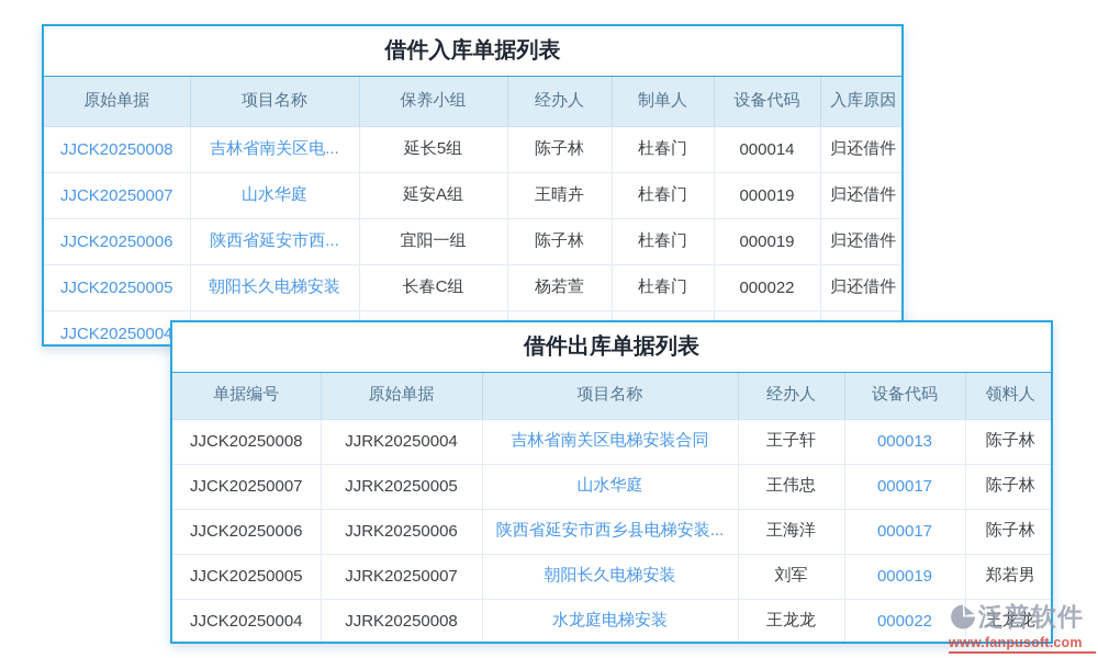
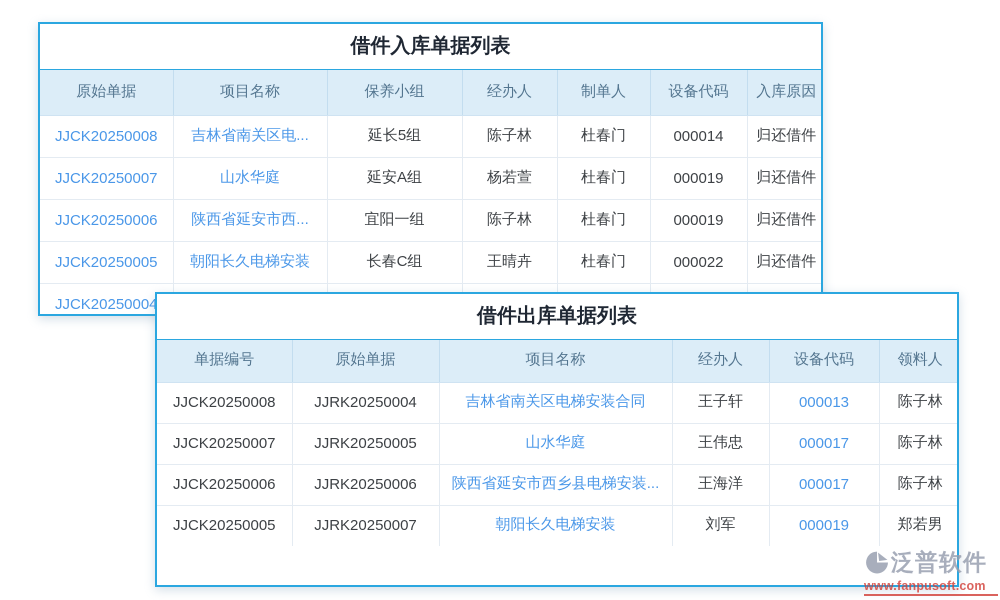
  借件入库单据列表
  原始单据	项目名称	保养小组	经办人	制单人	设备代码	入库原因
  JJCK20250008	吉林省南关区电...	延长5组	陈子林	杜春门	000014	归还借件
- JJCK20250007	山水华庭	延安A组	王晴卉	杜春门	000019	归还借件
+ JJCK20250007	山水华庭	延安A组	杨若萱	杜春门	000019	归还借件
  JJCK20250006	陕西省延安市西...	宜阳一组	陈子林	杜春门	000019	归还借件
- JJCK20250005	朝阳长久电梯安装	长春C组	杨若萱	杜春门	000022	归还借件
+ JJCK20250005	朝阳长久电梯安装	长春C组	王晴卉	杜春门	000022	归还借件
  JJCK20250004
  借件出库单据列表
  单据编号	原始单据	项目名称	经办人	设备代码	领料人
  JJCK20250008	JJRK20250004	吉林省南关区电梯安装合同	王子轩	000013	陈子林
  JJCK20250007	JJRK20250005	山水华庭	王伟忠	000017	陈子林
  JJCK20250006	JJRK20250006	陕西省延安市西乡县电梯安装...	王海洋	000017	陈子林
  JJCK20250005	JJRK20250007	朝阳长久电梯安装	刘军	000019	郑若男
- JJCK20250004	JJRK20250008	水龙庭电梯安装	王龙龙	000022	王龙龙
  泛普软件
  www.fanpusoft.com
